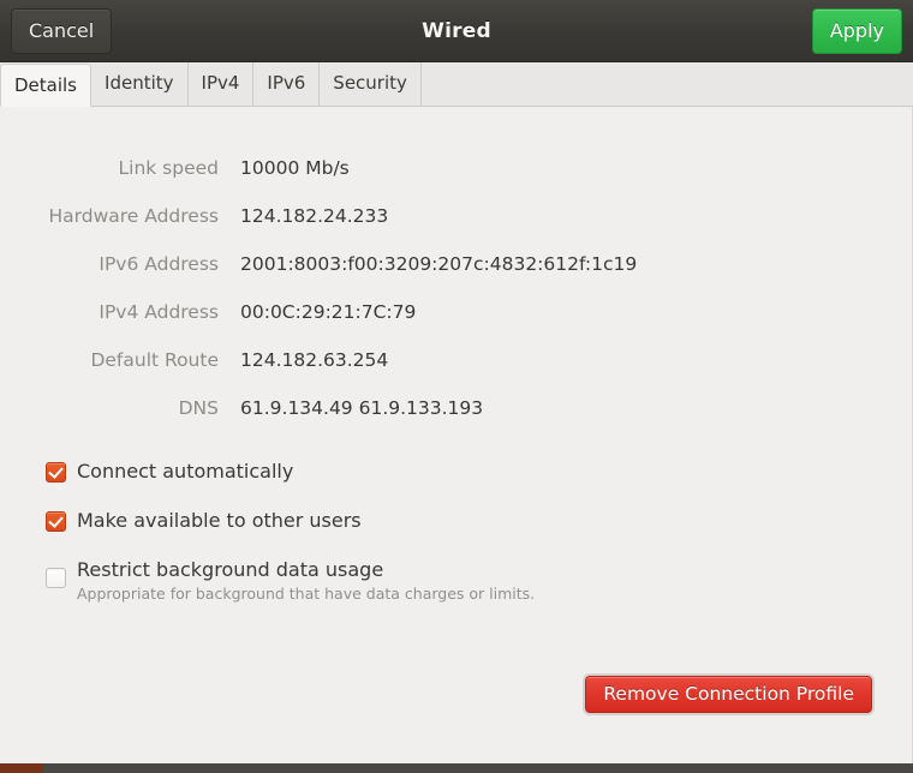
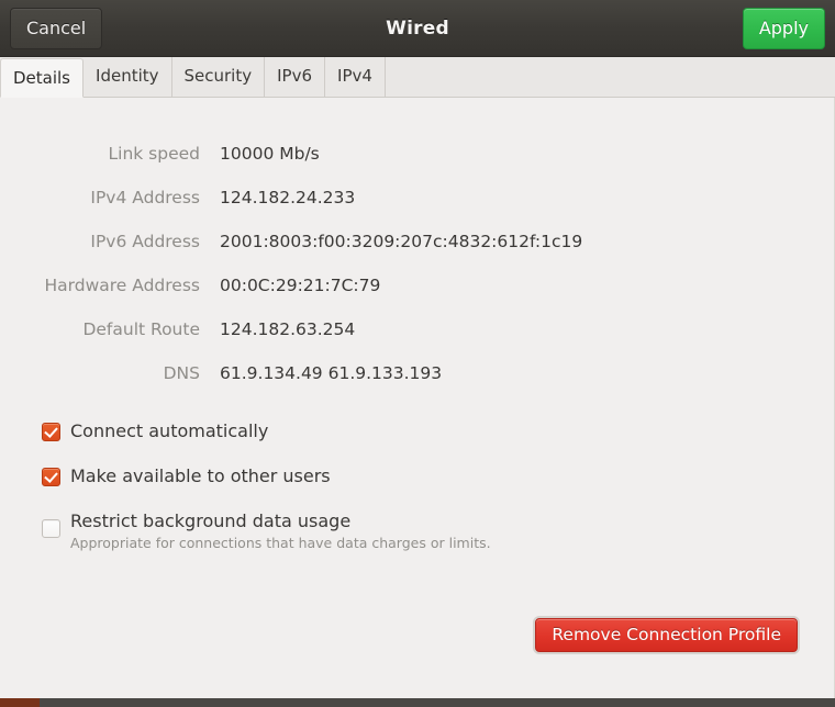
  Cancel
  Wired
  Apply
  Details
  Identity
- IPv4
+ Security
  IPv6
- Security
+ IPv4
  Link speed	10000 Mb/s
- Hardware Address	124.182.24.233
+ IPv4 Address	124.182.24.233
  IPv6 Address	2001:8003:f00:3209:207c:4832:612f:1c19
- IPv4 Address	00:0C:29:21:7C:79
+ Hardware Address	00:0C:29:21:7C:79
  Default Route	124.182.63.254
  DNS	61.9.134.49 61.9.133.193
  Connect automatically
  Make available to other users
  Restrict background data usage
- Appropriate for background that have data charges or limits.
+ Appropriate for connections that have data charges or limits.
  Remove Connection Profile
